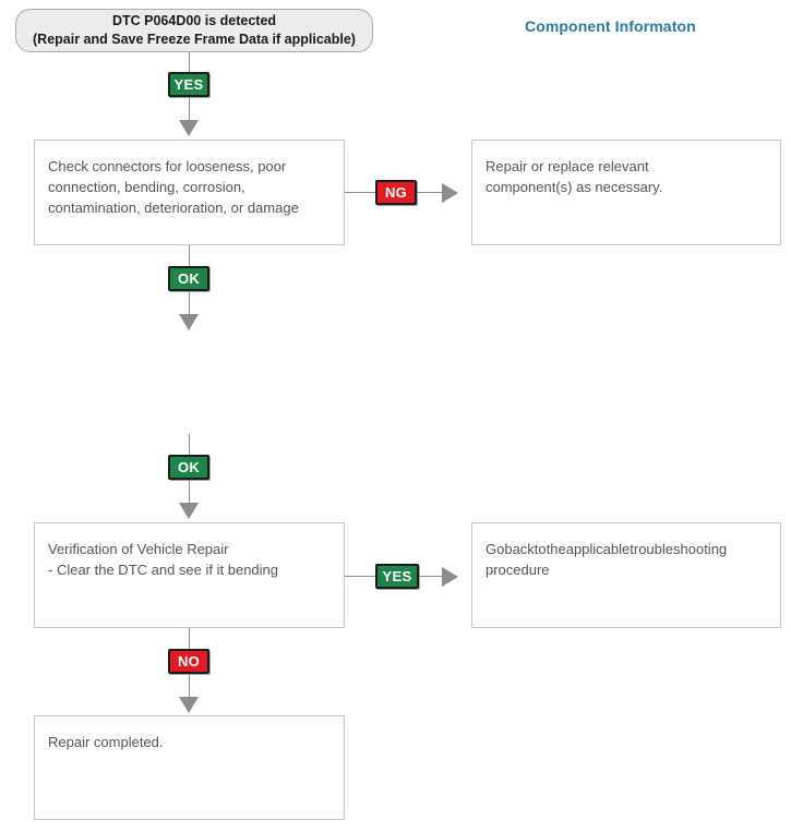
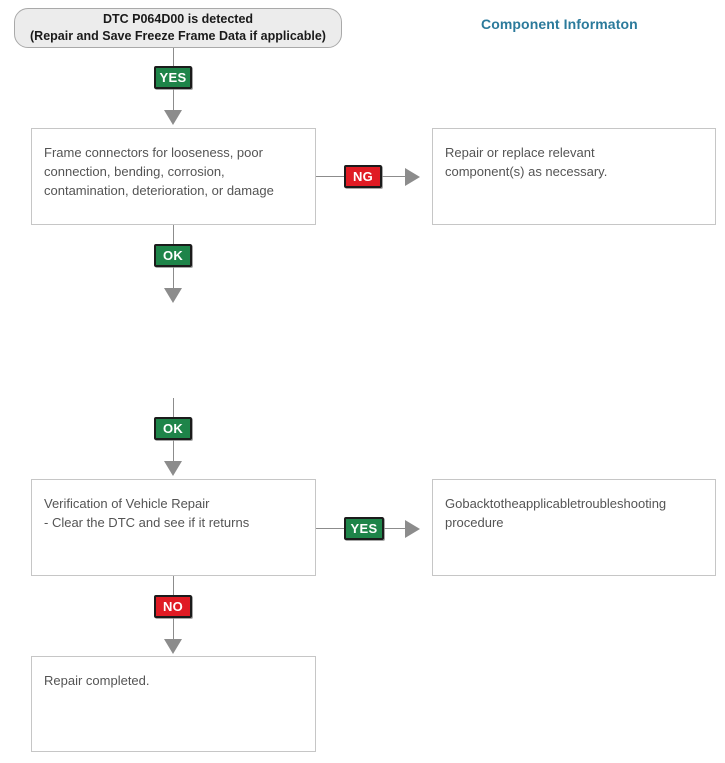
  Component Informaton
  DTC P064D00 is detected
  (Repair and Save Freeze Frame Data if applicable)
  YES
- Check connectors for looseness, poor
+ Frame connectors for looseness, poor
  connection, bending, corrosion,
  contamination, deterioration, or damage
  NG
  Repair or replace relevant
  component(s) as necessary.
  OK
  OK
  Verification of Vehicle Repair
- - Clear the DTC and see if it bending
+ - Clear the DTC and see if it returns
  YES
  Gobacktotheapplicabletroubleshooting
  procedure
  NO
  Repair completed.
